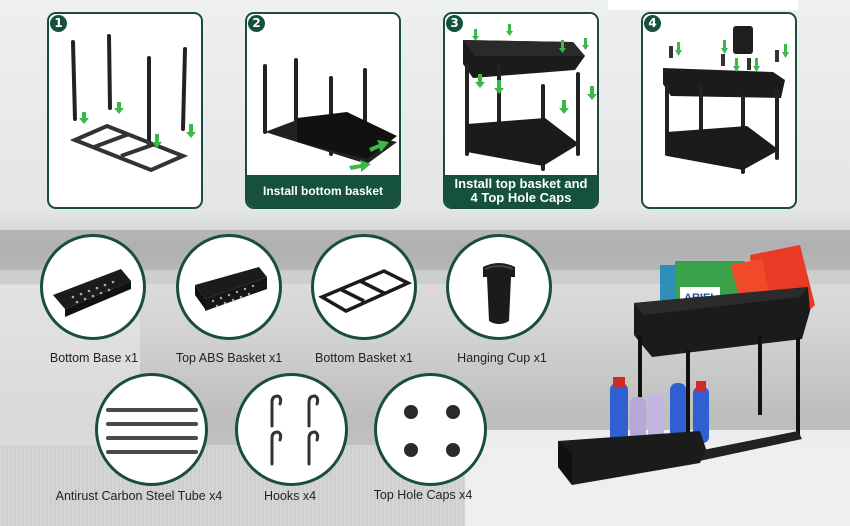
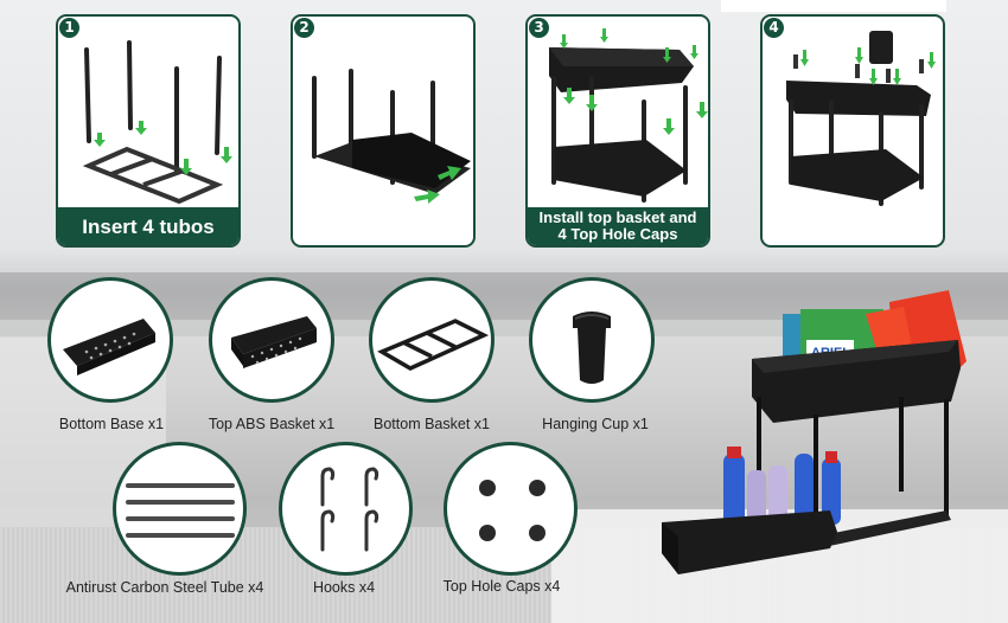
  1
+ Insert 4 tubos
  2
- Install bottom basket
  3
  Install top basket and
  4 Top Hole Caps
  4
  Bottom Base x1
  Top ABS Basket x1
  Bottom Basket x1
  Hanging Cup x1
  Antirust Carbon Steel Tube x4
  Hooks x4
  Top Hole Caps x4
